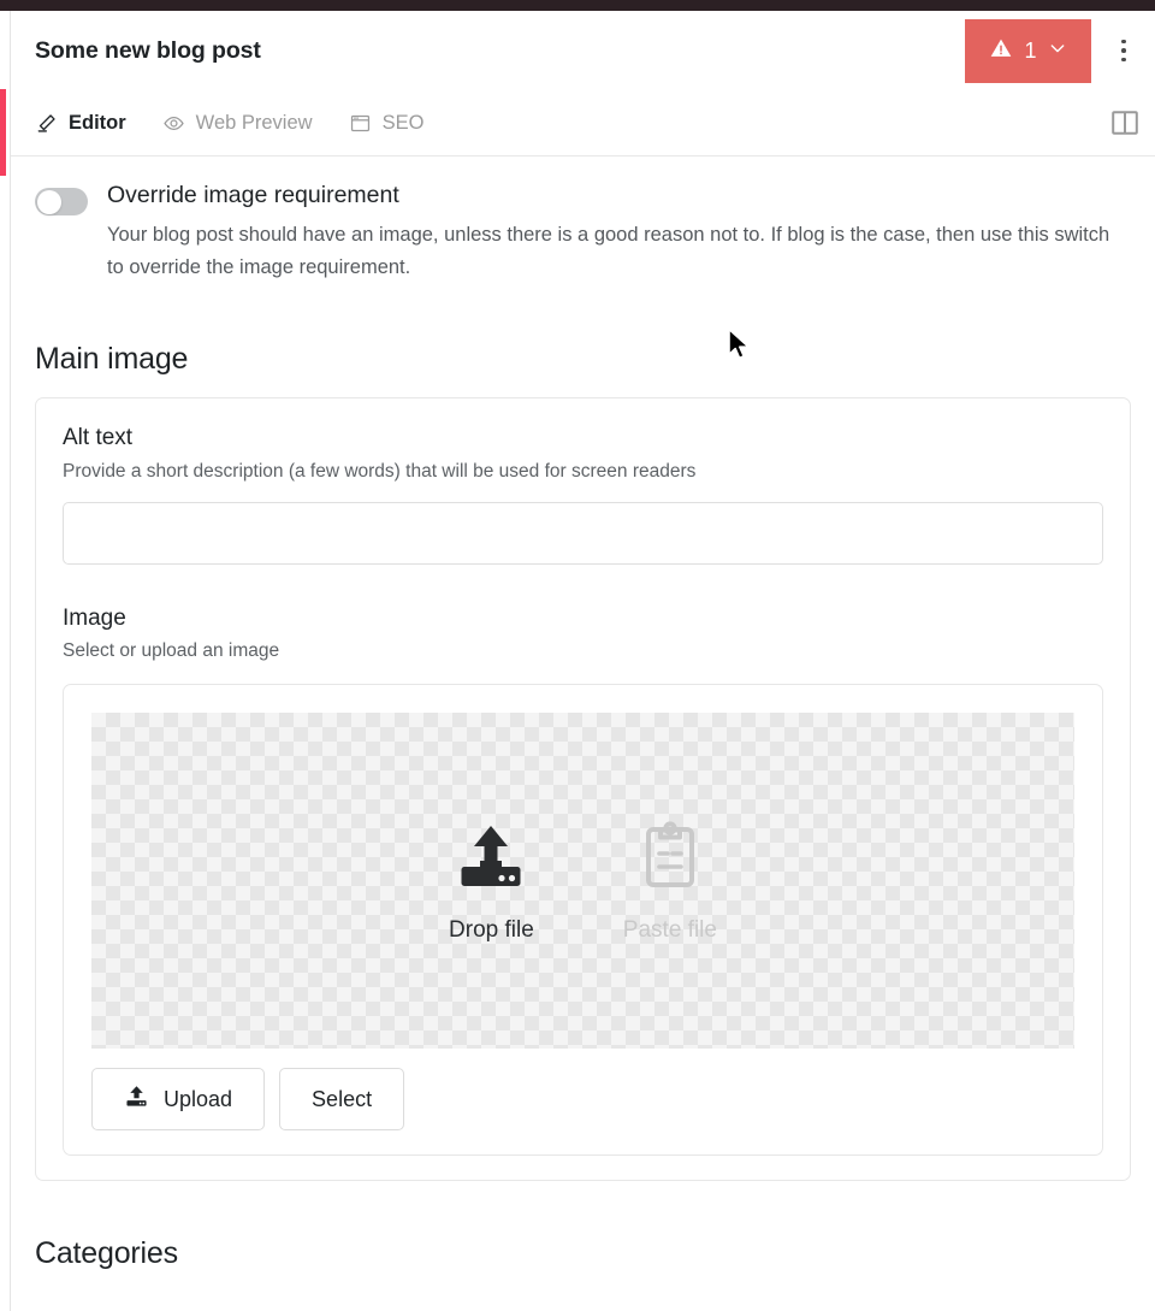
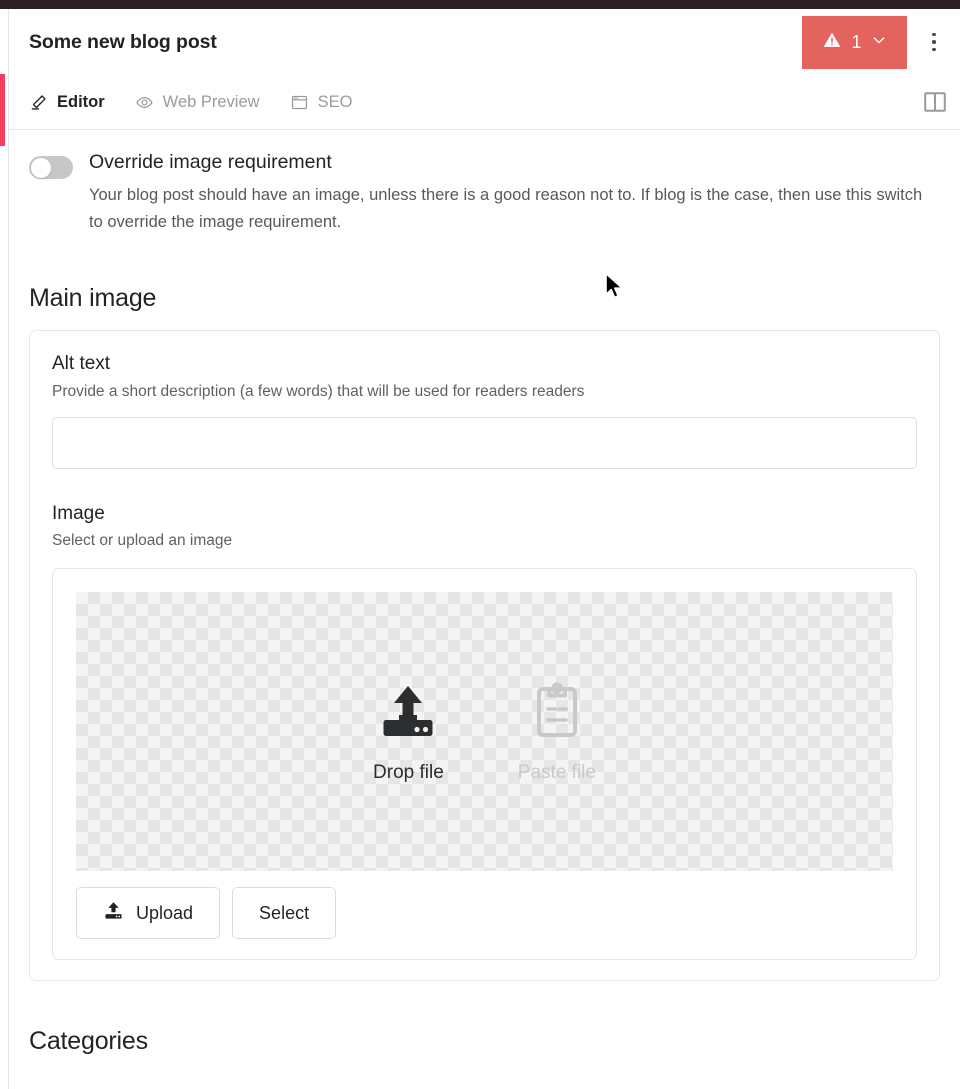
  Some new blog post
  1
  Editor
  Web Preview
  SEO
  Override image requirement
  Your blog post should have an image, unless there is a good reason not to. If blog is the case, then use this switch to override the image requirement.
  Main image
  Alt text
- Provide a short description (a few words) that will be used for screen readers
+ Provide a short description (a few words) that will be used for readers readers
  Image
  Select or upload an image
  Drop file
  Paste file
  Upload
  Select
  Categories
